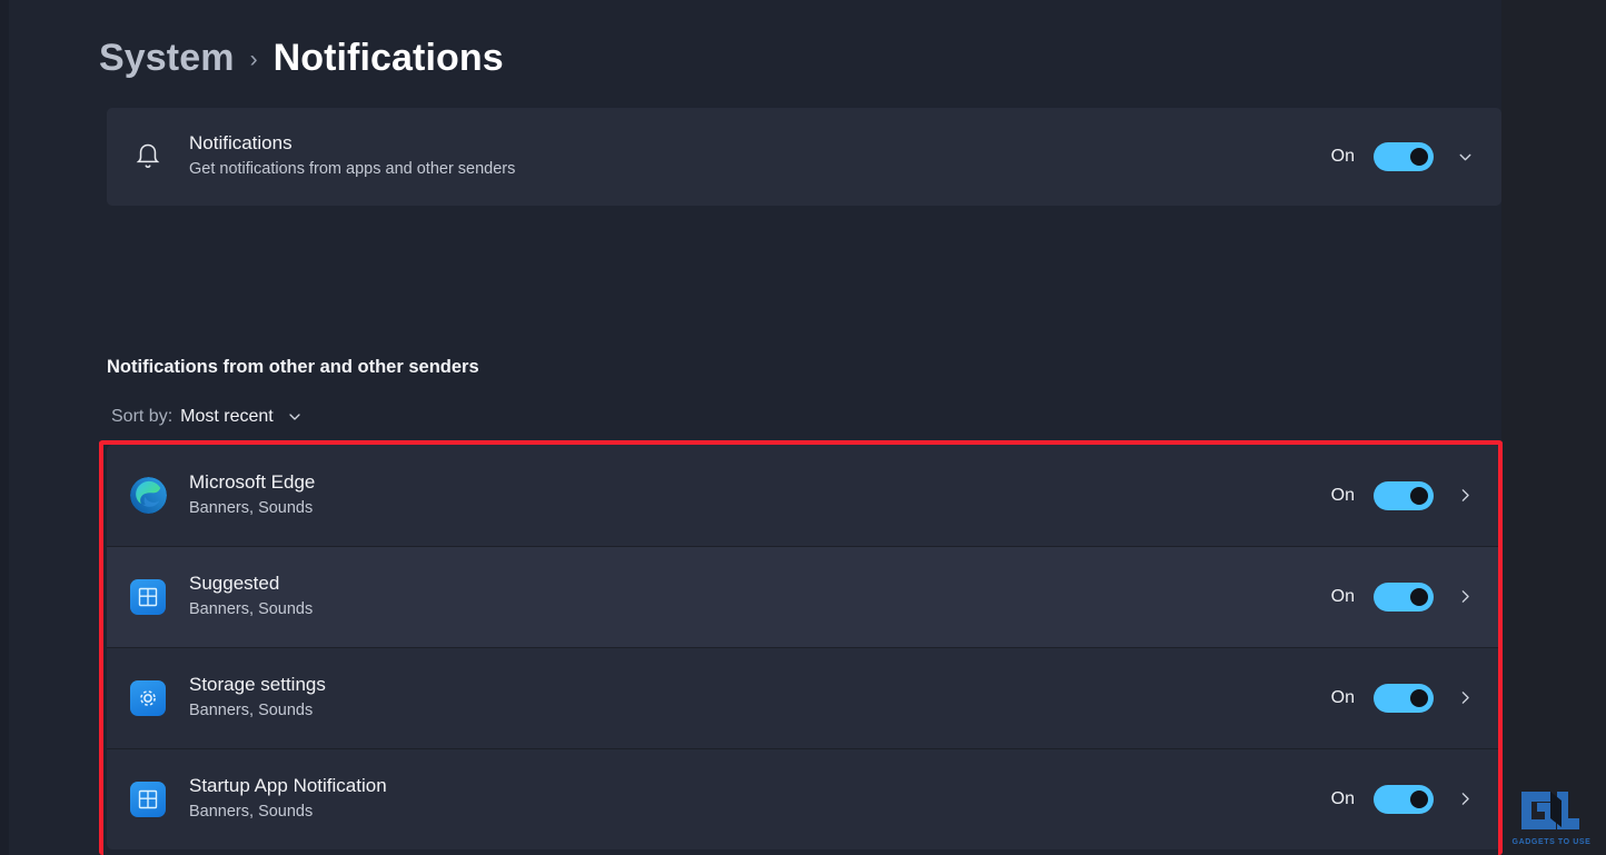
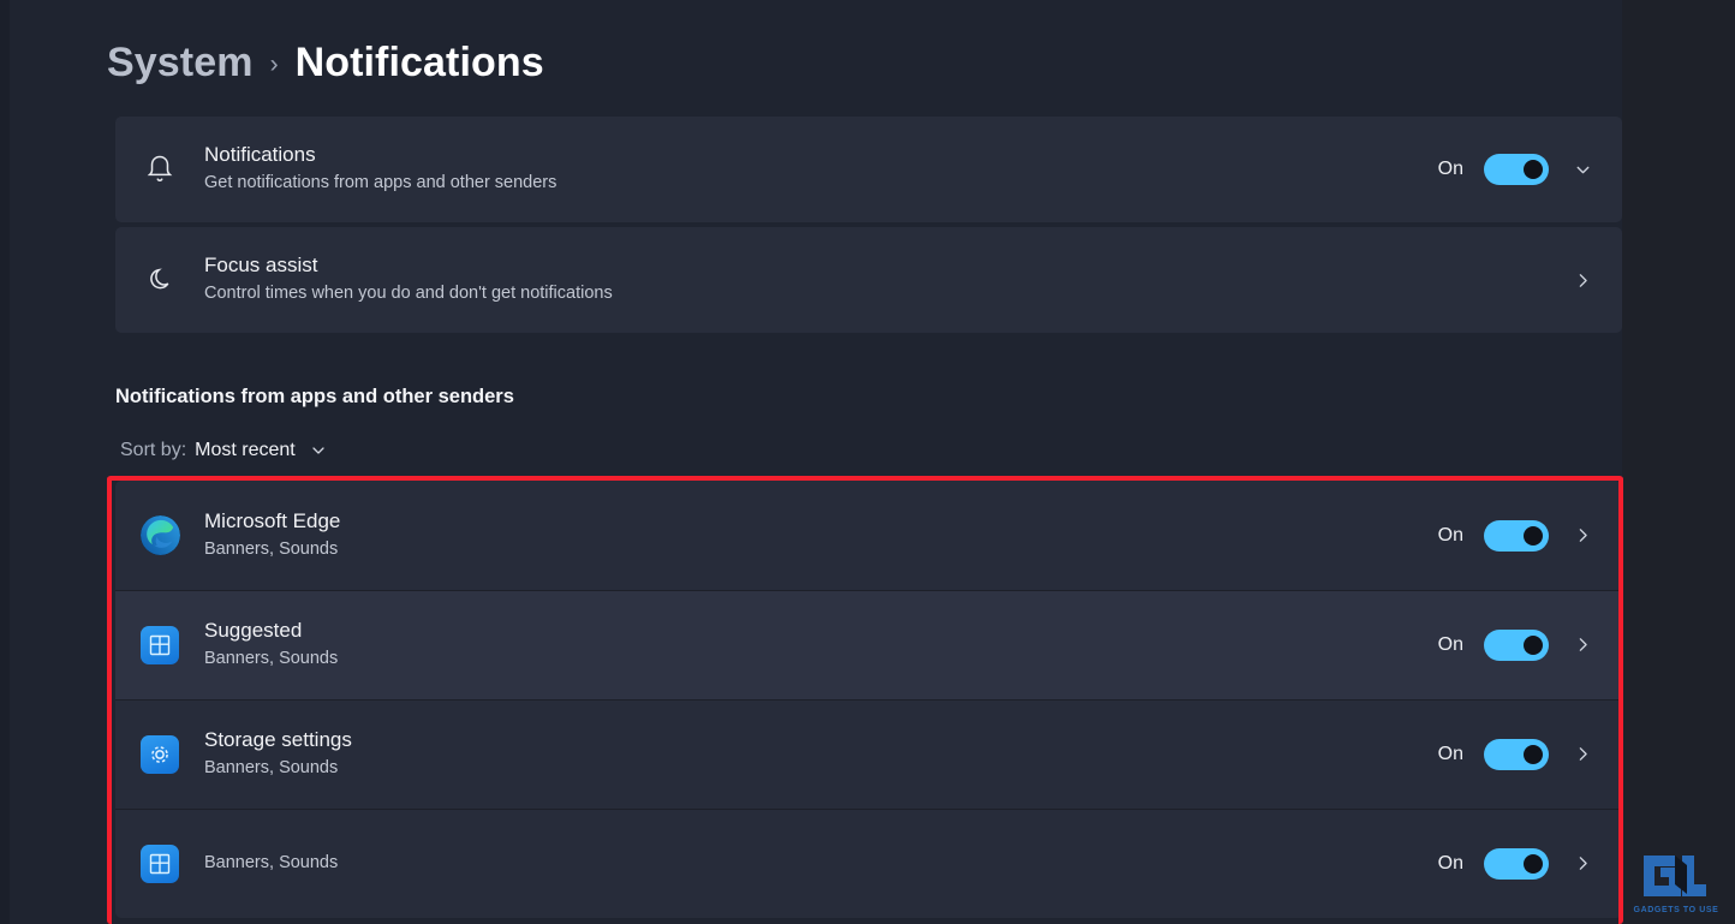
  System
  ›
  Notifications
  Notifications
  Get notifications from apps and other senders
  On
+ Focus assist
+ Control times when you do and don't get notifications
- Notifications from other and other senders
+ Notifications from apps and other senders
  Sort by:
  Most recent
  Microsoft Edge
  Banners, Sounds
  On
  Suggested
  Banners, Sounds
  On
  Storage settings
  Banners, Sounds
  On
- Startup App Notification
  Banners, Sounds
  On
